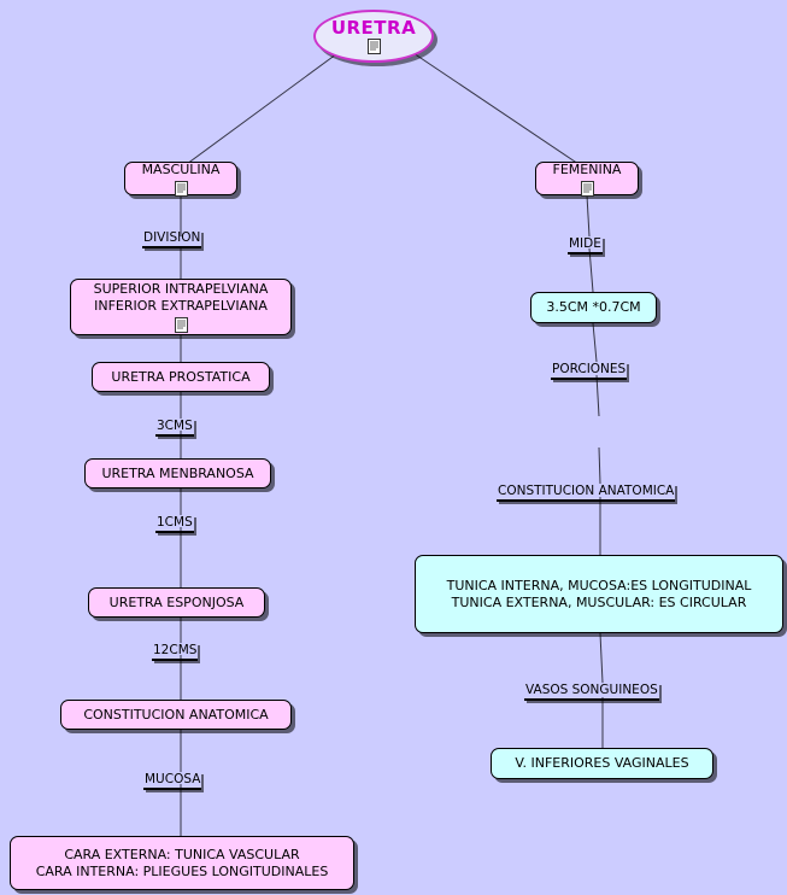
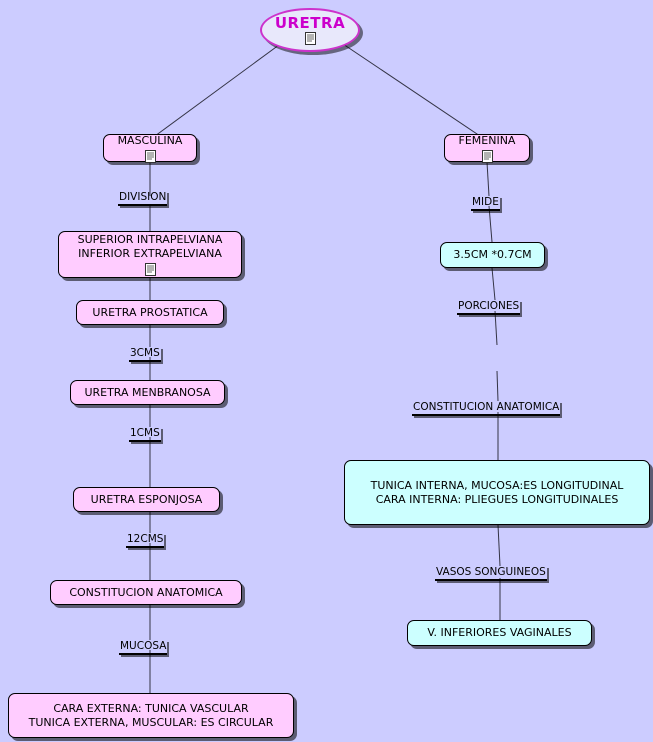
  URETRA
  MASCULINA
  DIVISION
  SUPERIOR INTRAPELVIANA
  INFERIOR EXTRAPELVIANA
  URETRA PROSTATICA
  3CMS
  URETRA MENBRANOSA
  1CMS
  URETRA ESPONJOSA
  12CMS
  CONSTITUCION ANATOMICA
  MUCOSA
  CARA EXTERNA: TUNICA VASCULAR
- CARA INTERNA: PLIEGUES LONGITUDINALES
+ TUNICA EXTERNA, MUSCULAR: ES CIRCULAR
  FEMENINA
  MIDE
  3.5CM *0.7CM
  PORCIONES
  CONSTITUCION ANATOMICA
  TUNICA INTERNA, MUCOSA:ES LONGITUDINAL
- TUNICA EXTERNA, MUSCULAR: ES CIRCULAR
+ CARA INTERNA: PLIEGUES LONGITUDINALES
  VASOS SONGUINEOS
  V. INFERIORES VAGINALES
